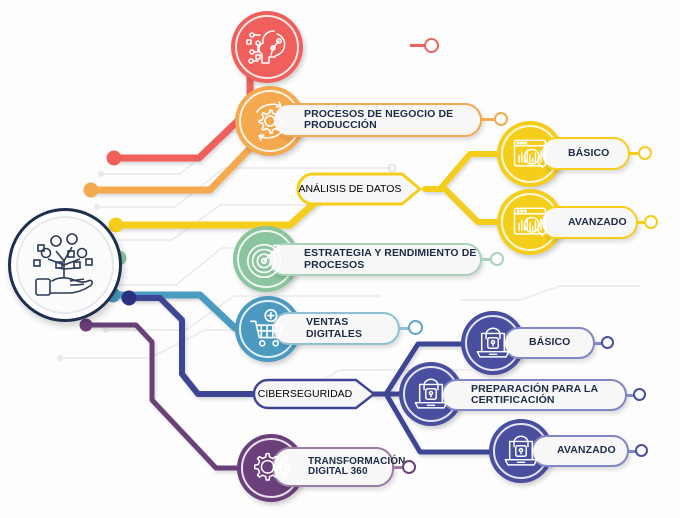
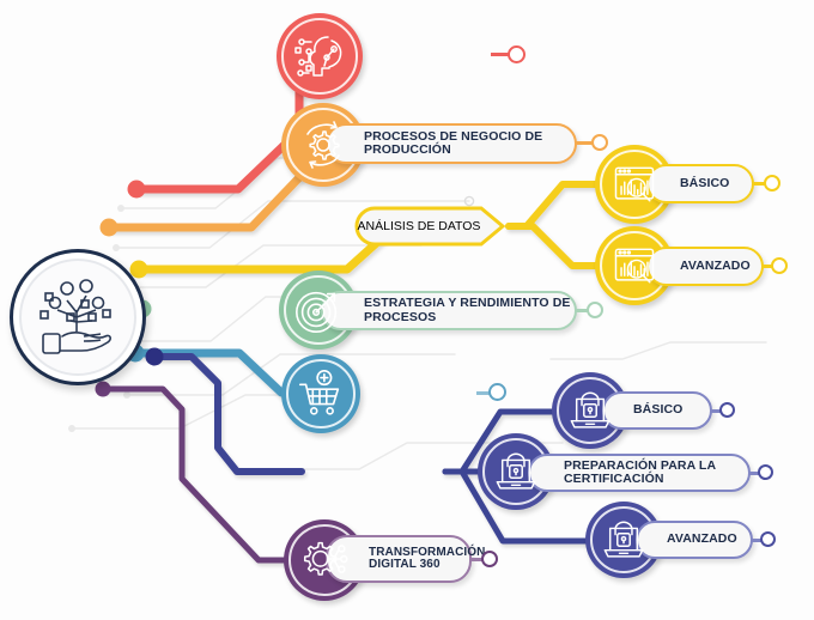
  PROCESOS DE NEGOCIO DE PRODUCCIÓN
  ANÁLISIS DE DATOS
  BÁSICO
  AVANZADO
  ESTRATEGIA Y RENDIMIENTO DE PROCESOS
- VENTAS DIGITALES
- CIBERSEGURIDAD
  BÁSICO
  PREPARACIÓN PARA LA CERTIFICACIÓN
  AVANZADO
  TRANSFORMACIÓN
  DIGITAL 360
